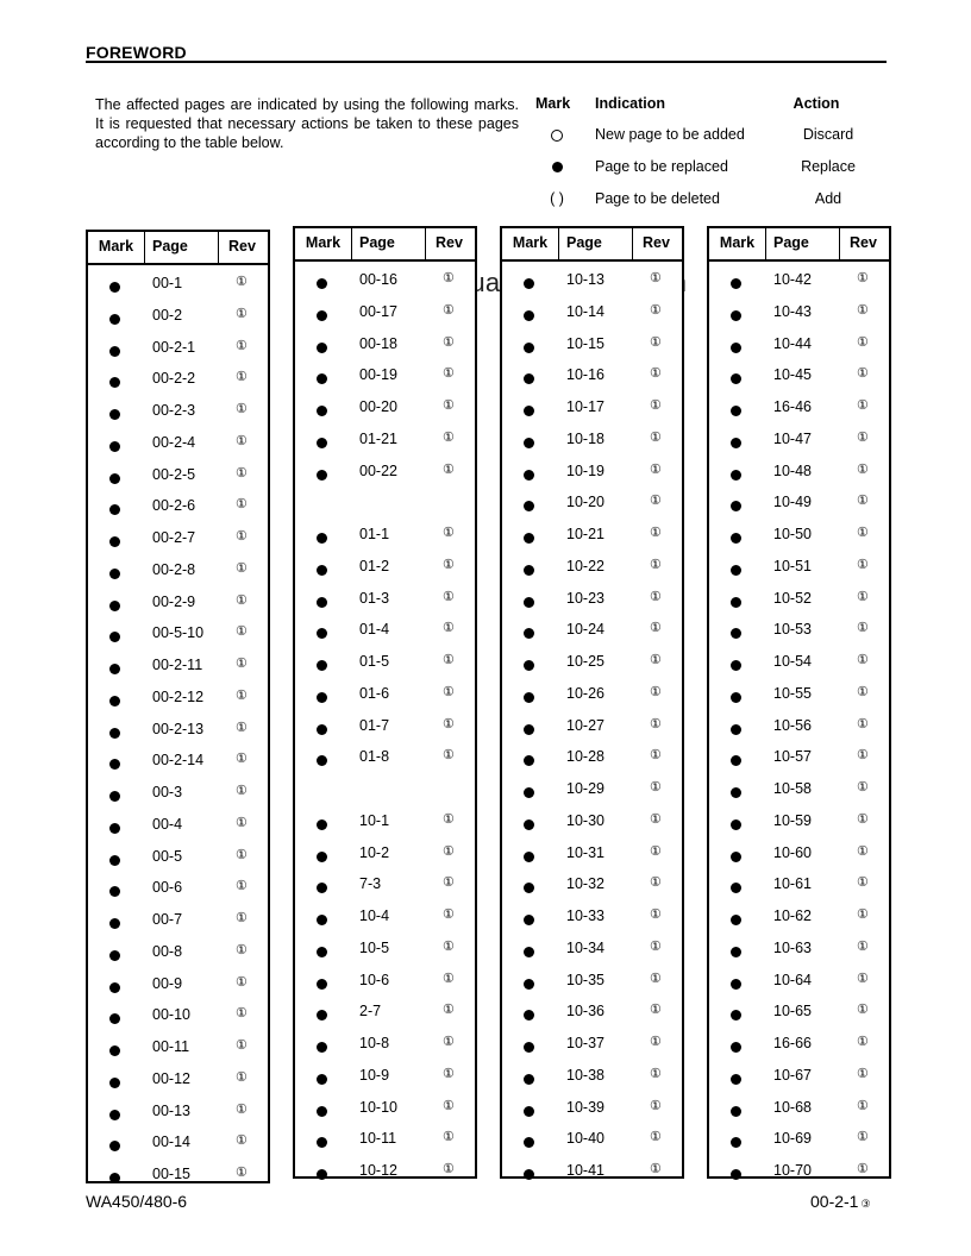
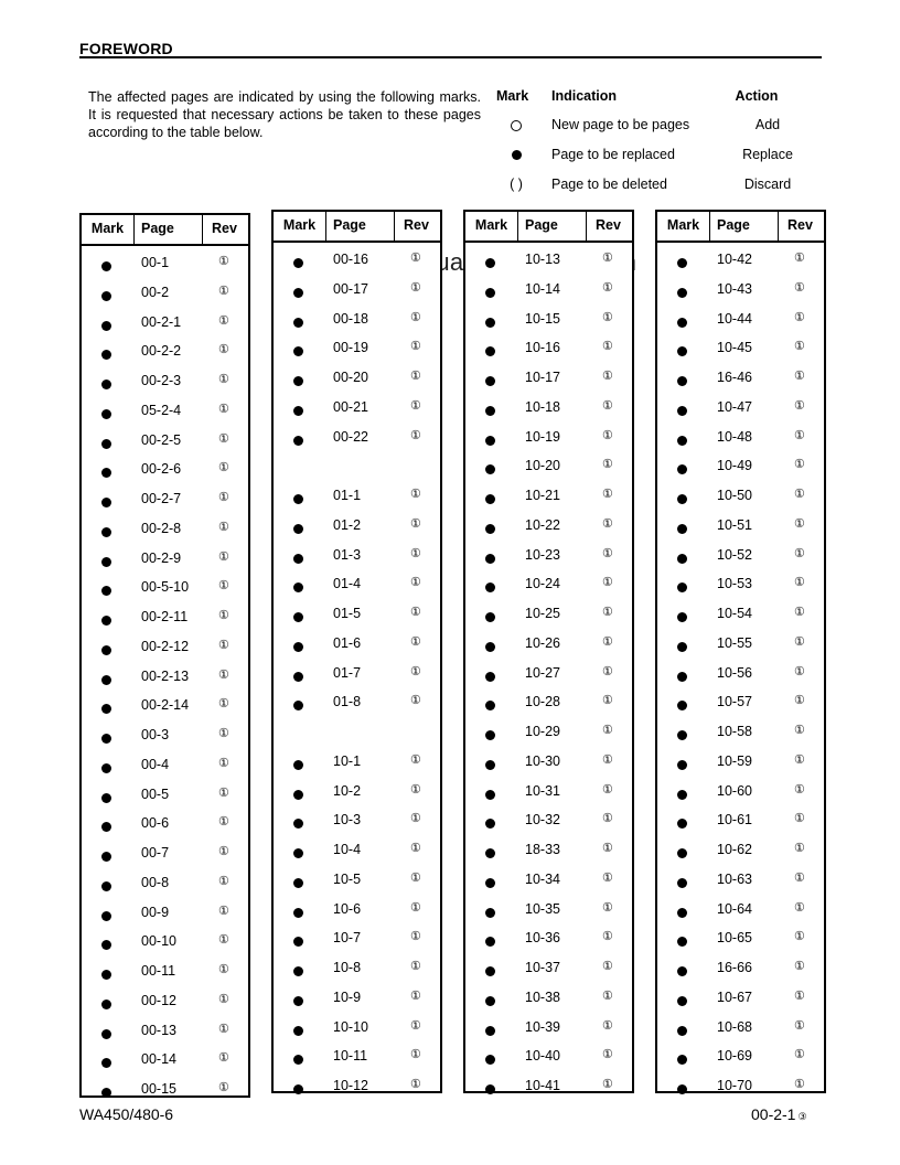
  FOREWORD
  The affected pages are indicated by using the following marks. It is requested that necessary actions be taken to these pages according to the table below.
  Mark
  Indication
  Action
- New page to be added
+ New page to be pages
- Discard
+ Add
  Page to be replaced
  Replace
  ( )
  Page to be deleted
- Add
+ Discard
  Mark
  Page
  Rev
  00-1
  ①
  00-2
  ①
  00-2-1
  ①
  00-2-2
  ①
  00-2-3
  ①
- 00-2-4
+ 05-2-4
  ①
  00-2-5
  ①
  00-2-6
  ①
  00-2-7
  ①
  00-2-8
  ①
  00-2-9
  ①
  00-5-10
  ①
  00-2-11
  ①
  00-2-12
  ①
  00-2-13
  ①
  00-2-14
  ①
  00-3
  ①
  00-4
  ①
  00-5
  ①
  00-6
  ①
  00-7
  ①
  00-8
  ①
  00-9
  ①
  00-10
  ①
  00-11
  ①
  00-12
  ①
  00-13
  ①
  00-14
  ①
  00-15
  ①
  Mark
  Page
  Rev
  00-16
  ①
  00-17
  ①
  00-18
  ①
  00-19
  ①
  00-20
  ①
- 01-21
+ 00-21
  ①
  00-22
  ①
  01-1
  ①
  01-2
  ①
  01-3
  ①
  01-4
  ①
  01-5
  ①
  01-6
  ①
  01-7
  ①
  01-8
  ①
  10-1
  ①
  10-2
  ①
- 7-3
+ 10-3
  ①
  10-4
  ①
  10-5
  ①
  10-6
  ①
- 2-7
+ 10-7
  ①
  10-8
  ①
  10-9
  ①
  10-10
  ①
  10-11
  ①
  10-12
  ①
  Mark
  Page
  Rev
  10-13
  ①
  10-14
  ①
  10-15
  ①
  10-16
  ①
  10-17
  ①
  10-18
  ①
  10-19
  ①
  10-20
  ①
  10-21
  ①
  10-22
  ①
  10-23
  ①
  10-24
  ①
  10-25
  ①
  10-26
  ①
  10-27
  ①
  10-28
  ①
  10-29
  ①
  10-30
  ①
  10-31
  ①
  10-32
  ①
- 10-33
+ 18-33
  ①
  10-34
  ①
  10-35
  ①
  10-36
  ①
  10-37
  ①
  10-38
  ①
  10-39
  ①
  10-40
  ①
  10-41
  ①
  Mark
  Page
  Rev
  10-42
  ①
  10-43
  ①
  10-44
  ①
  10-45
  ①
  16-46
  ①
  10-47
  ①
  10-48
  ①
  10-49
  ①
  10-50
  ①
  10-51
  ①
  10-52
  ①
  10-53
  ①
  10-54
  ①
  10-55
  ①
  10-56
  ①
  10-57
  ①
  10-58
  ①
  10-59
  ①
  10-60
  ①
  10-61
  ①
  10-62
  ①
  10-63
  ①
  10-64
  ①
  10-65
  ①
  16-66
  ①
  10-67
  ①
  10-68
  ①
  10-69
  ①
  10-70
  ①
  WA450/480-6
  00-2-1 ③
